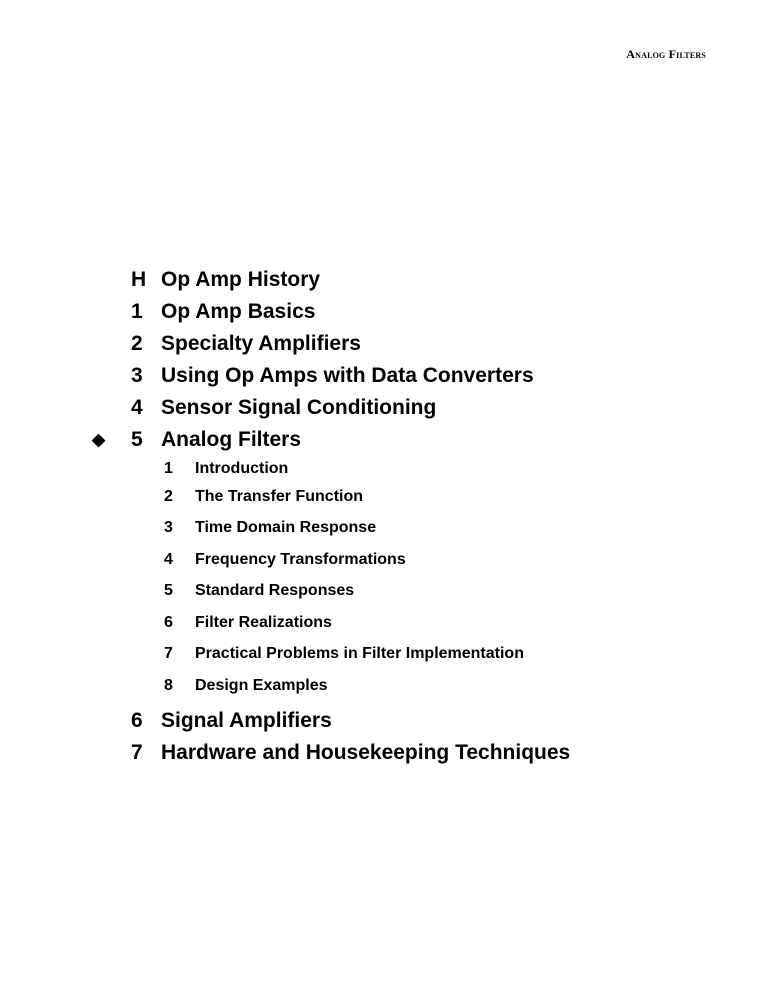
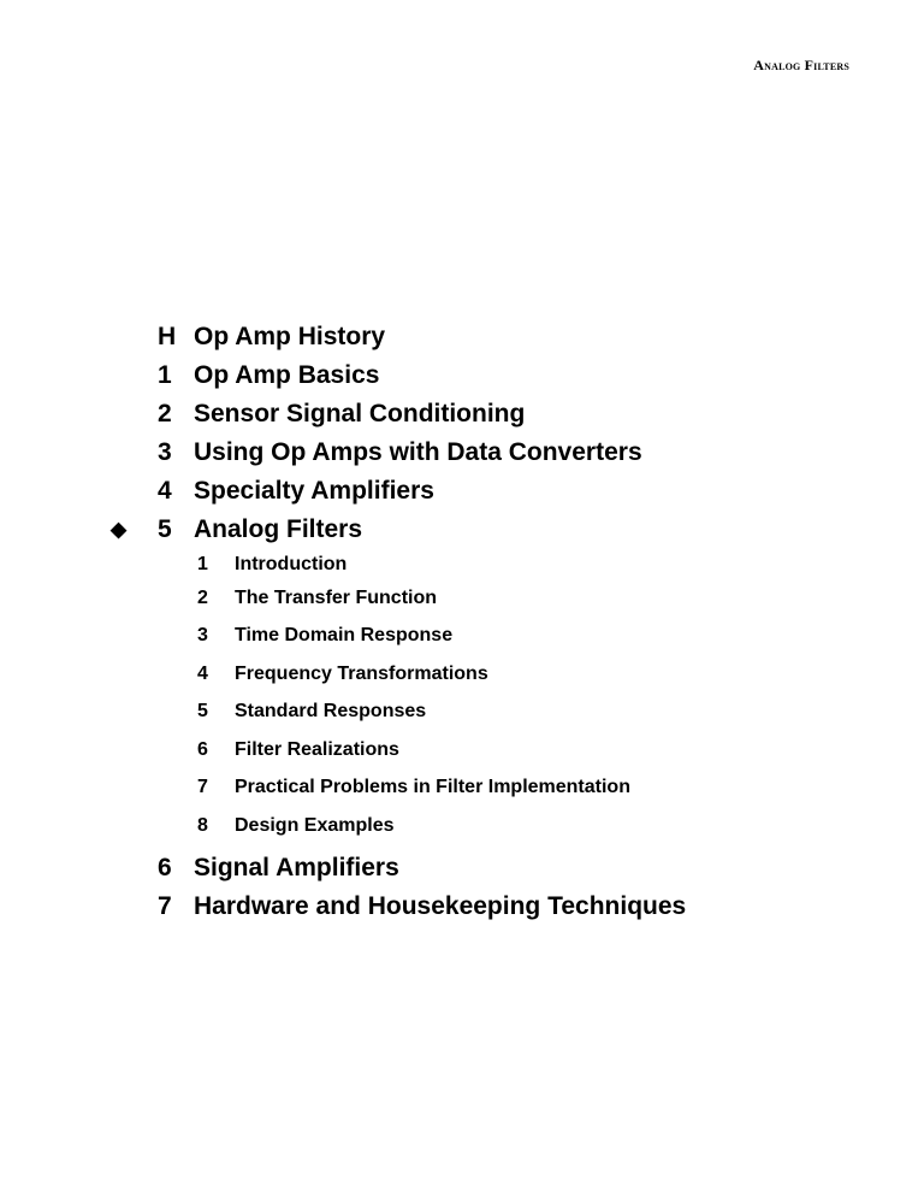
  Analog Filters
  H
  Op Amp History
  1
  Op Amp Basics
  2
- Specialty Amplifiers
+ Sensor Signal Conditioning
  3
  Using Op Amps with Data Converters
  4
- Sensor Signal Conditioning
+ Specialty Amplifiers
  ◆
  5
  Analog Filters
  1
  Introduction
  2
  The Transfer Function
  3
  Time Domain Response
  4
  Frequency Transformations
  5
  Standard Responses
  6
  Filter Realizations
  7
  Practical Problems in Filter Implementation
  8
  Design Examples
  6
  Signal Amplifiers
  7
  Hardware and Housekeeping Techniques
